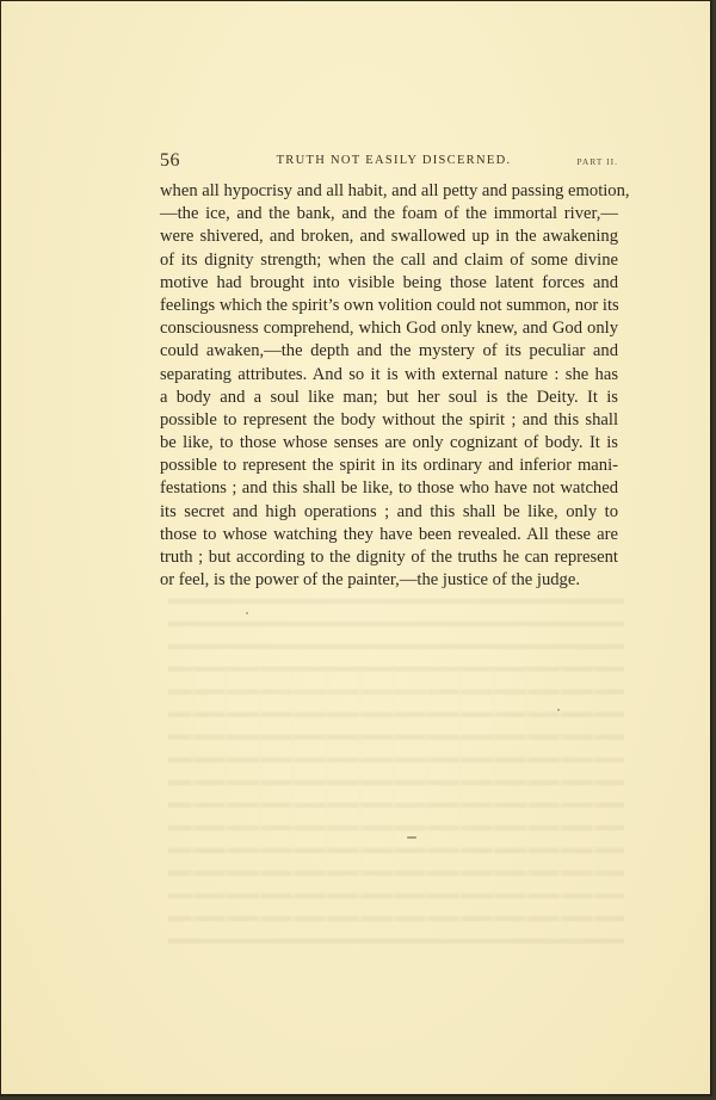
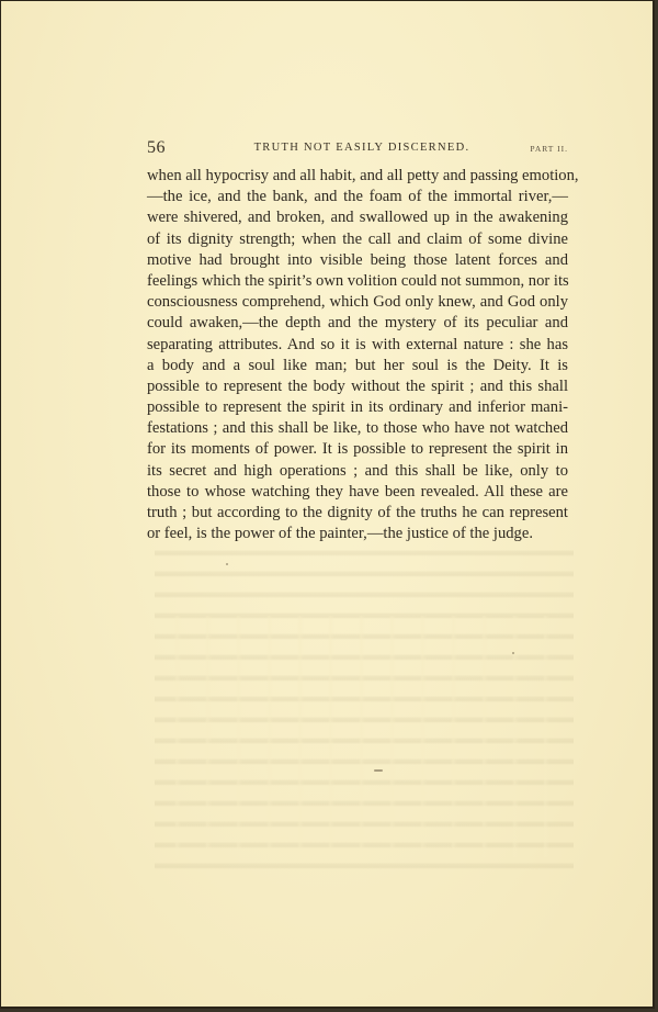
  56
  TRUTH NOT EASILY DISCERNED.
  PART II.
  when all hypocrisy and all habit, and all petty and passing emotion,
  —the ice, and the bank, and the foam of the immortal river,—
  were shivered, and broken, and swallowed up in the awakening
  of its dignity strength; when the call and claim of some divine
  motive had brought into visible being those latent forces and
  feelings which the spirit’s own volition could not summon, nor its
  consciousness comprehend, which God only knew, and God only
  could awaken,—the depth and the mystery of its peculiar and
  separating attributes. And so it is with external nature : she has
  a body and a soul like man; but her soul is the Deity. It is
  possible to represent the body without the spirit ; and this shall
- be like, to those whose senses are only cognizant of body. It is
  possible to represent the spirit in its ordinary and inferior mani-
  festations ; and this shall be like, to those who have not watched
+ for its moments of power. It is possible to represent the spirit in
  its secret and high operations ; and this shall be like, only to
  those to whose watching they have been revealed. All these are
  truth ; but according to the dignity of the truths he can represent
  or feel, is the power of the painter,—the justice of the judge.
